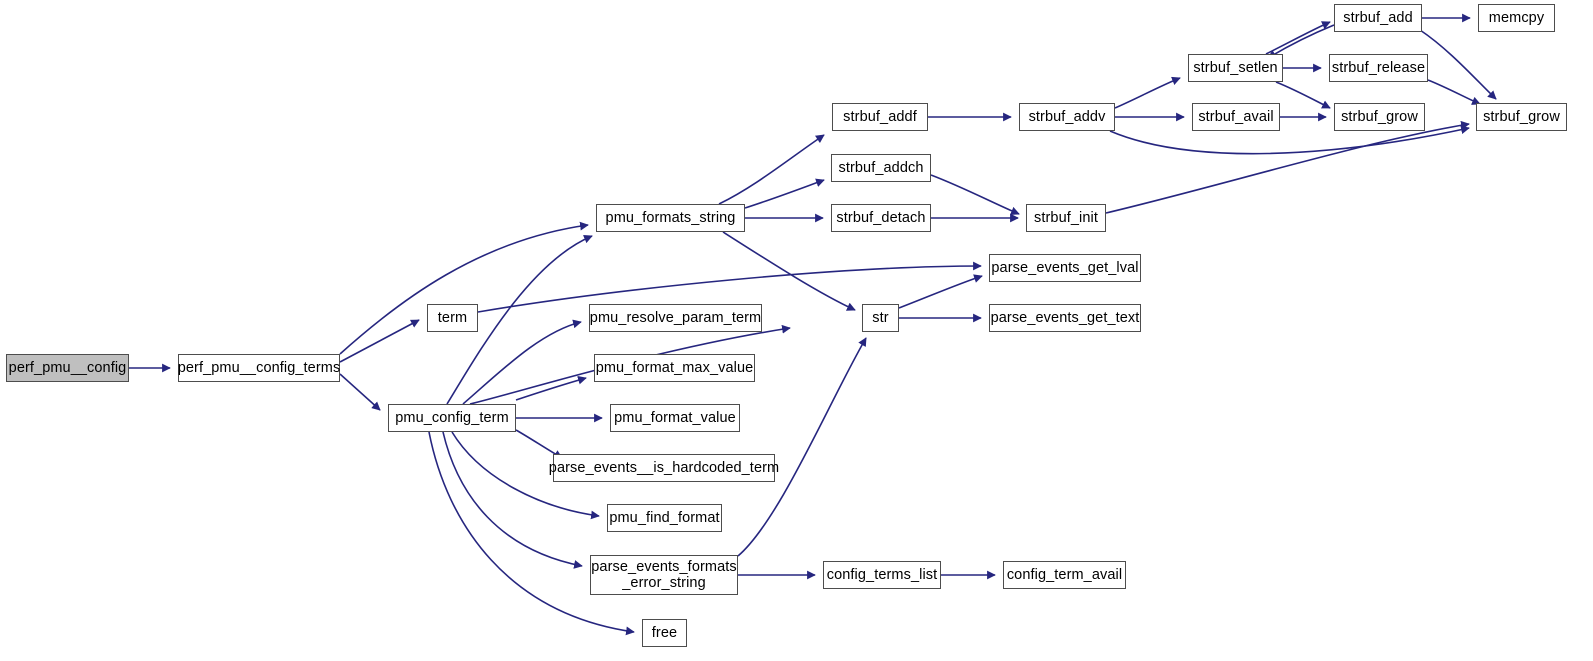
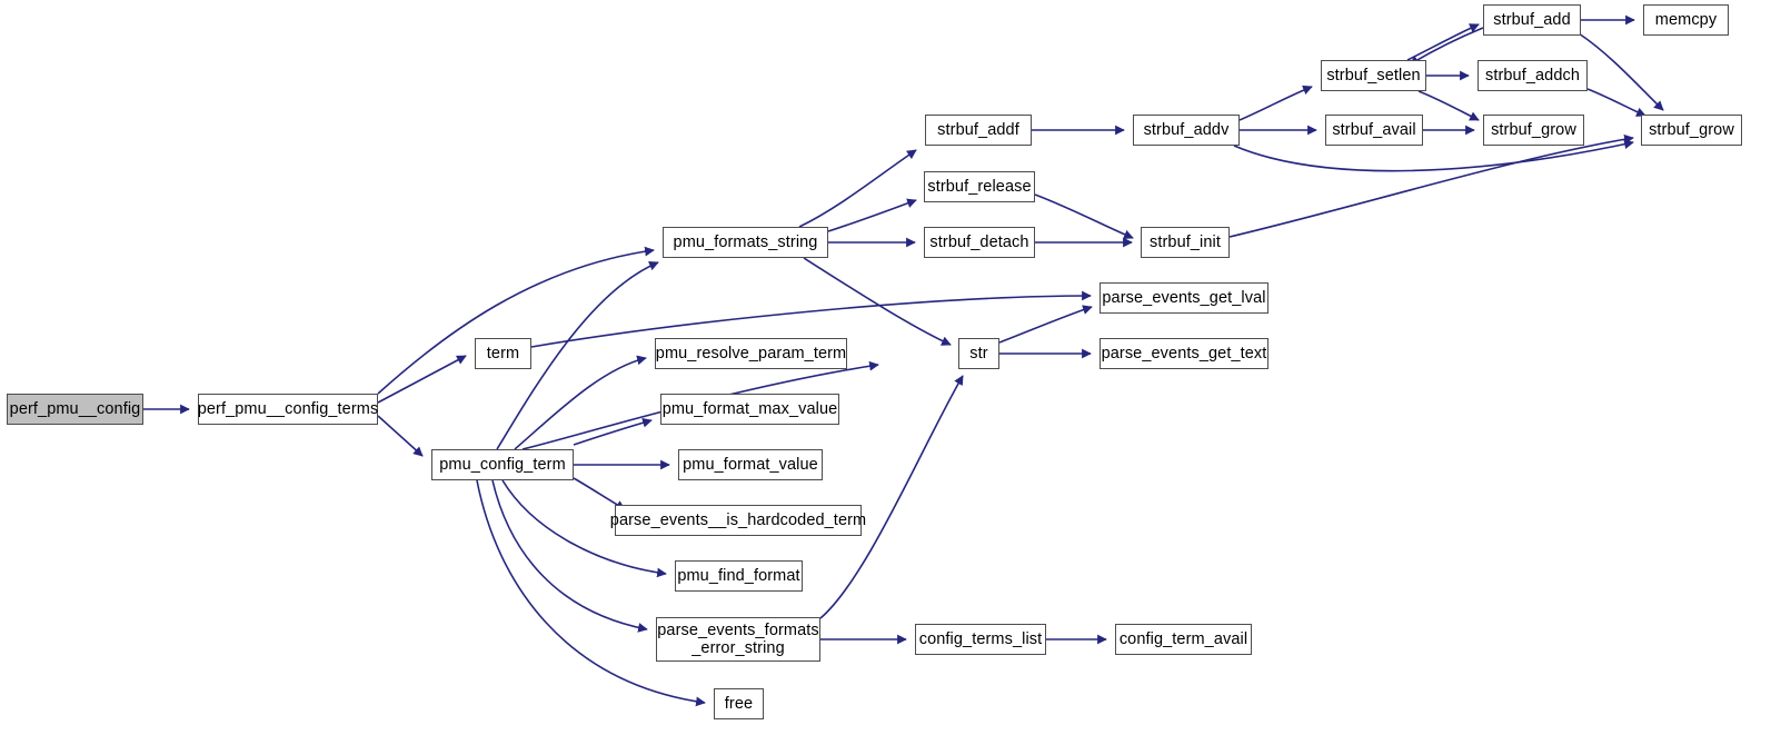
  perf_pmu__config
  perf_pmu__config_terms
  term
  pmu_config_term
  pmu_formats_string
  pmu_resolve_param_term
  pmu_format_max_value
  pmu_format_value
  parse_events__is_hardcoded_term
  pmu_find_format
  parse_events_formats
  _error_string
  free
  strbuf_addf
- strbuf_addch
+ strbuf_release
  strbuf_detach
  str
  strbuf_addv
  strbuf_init
  parse_events_get_lval
  parse_events_get_text
  config_terms_list
  config_term_avail
  strbuf_setlen
  strbuf_avail
  strbuf_add
- strbuf_release
+ strbuf_addch
  strbuf_grow
  memcpy
  strbuf_grow
